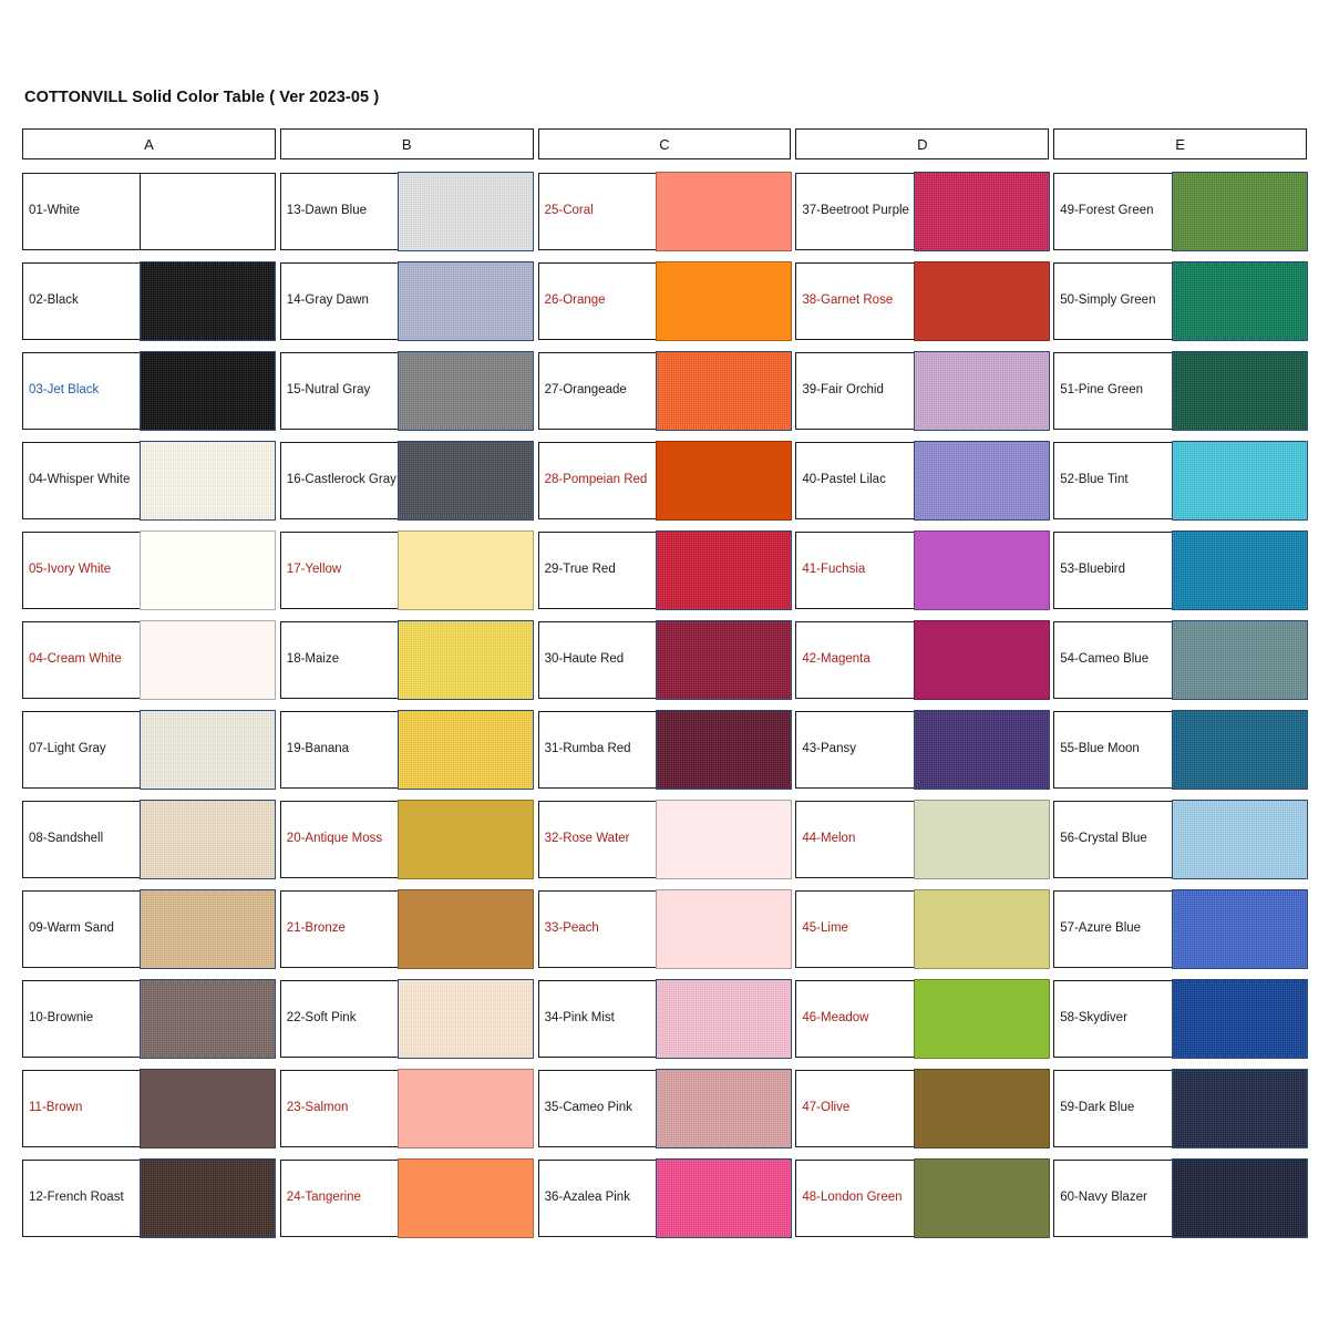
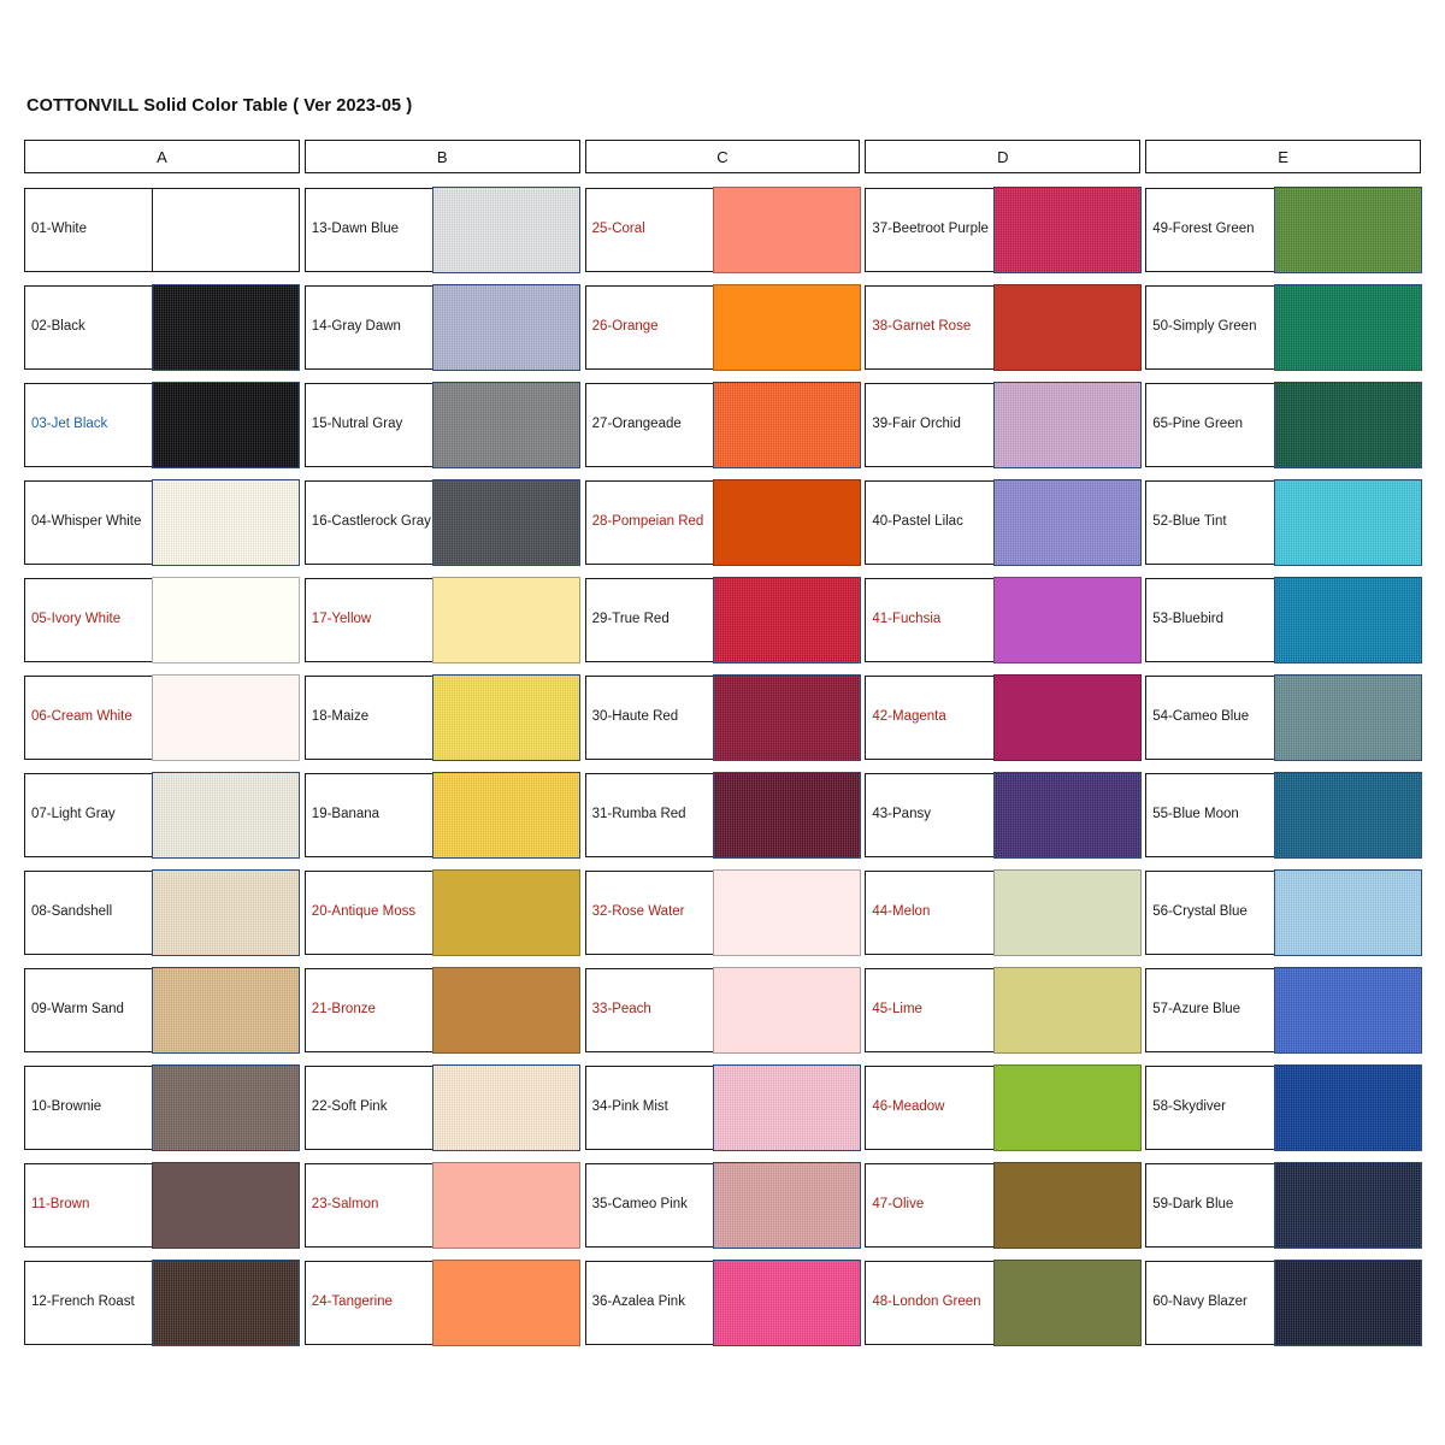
  COTTONVILL Solid Color Table ( Ver 2023-05 )
  A
  01-White
  02-Black
  03-Jet Black
  04-Whisper White
  05-Ivory White
- 04-Cream White
+ 06-Cream White
  07-Light Gray
  08-Sandshell
  09-Warm Sand
  10-Brownie
  11-Brown
  12-French Roast
  B
  13-Dawn Blue
  14-Gray Dawn
  15-Nutral Gray
  16-Castlerock Gray
  17-Yellow
  18-Maize
  19-Banana
  20-Antique Moss
  21-Bronze
  22-Soft Pink
  23-Salmon
  24-Tangerine
  C
  25-Coral
  26-Orange
  27-Orangeade
  28-Pompeian Red
  29-True Red
  30-Haute Red
  31-Rumba Red
  32-Rose Water
  33-Peach
  34-Pink Mist
  35-Cameo Pink
  36-Azalea Pink
  D
  37-Beetroot Purple
  38-Garnet Rose
  39-Fair Orchid
  40-Pastel Lilac
  41-Fuchsia
  42-Magenta
  43-Pansy
  44-Melon
  45-Lime
  46-Meadow
  47-Olive
  48-London Green
  E
  49-Forest Green
  50-Simply Green
- 51-Pine Green
+ 65-Pine Green
  52-Blue Tint
  53-Bluebird
  54-Cameo Blue
  55-Blue Moon
  56-Crystal Blue
  57-Azure Blue
  58-Skydiver
  59-Dark Blue
  60-Navy Blazer
